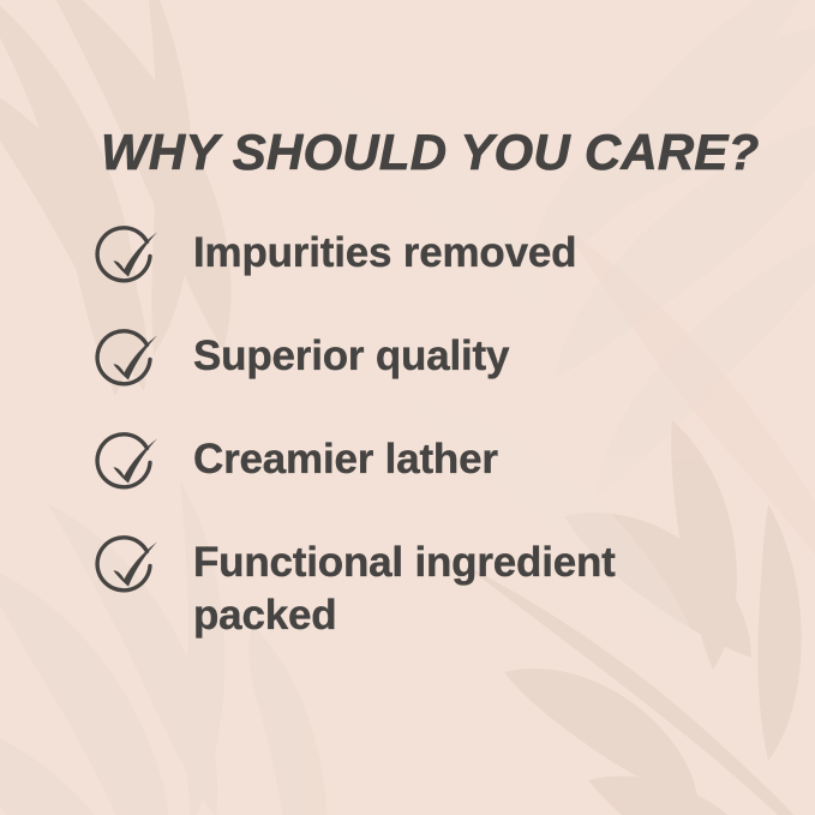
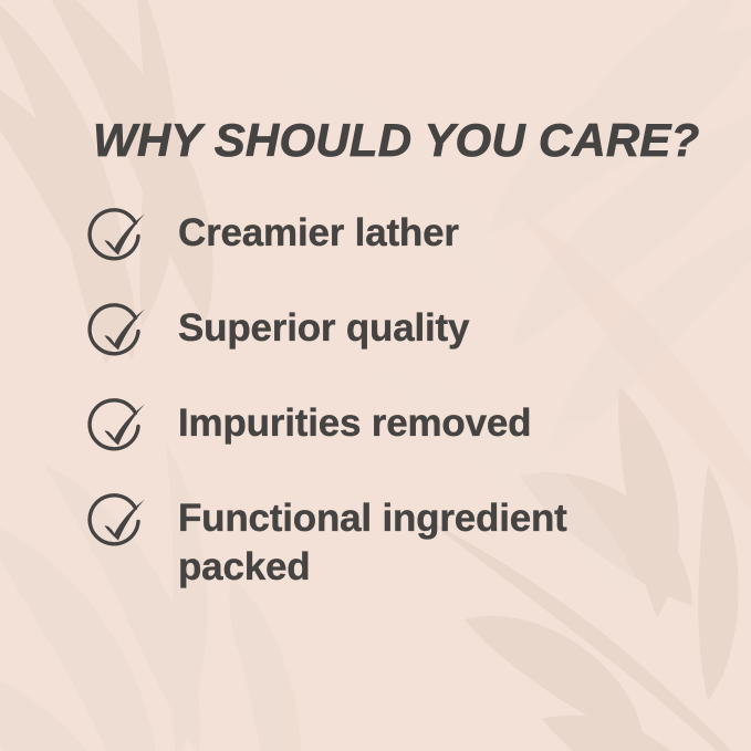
  WHY SHOULD YOU CARE?
- Impurities removed
+ Creamier lather
  Superior quality
- Creamier lather
+ Impurities removed
  Functional ingredient packed
